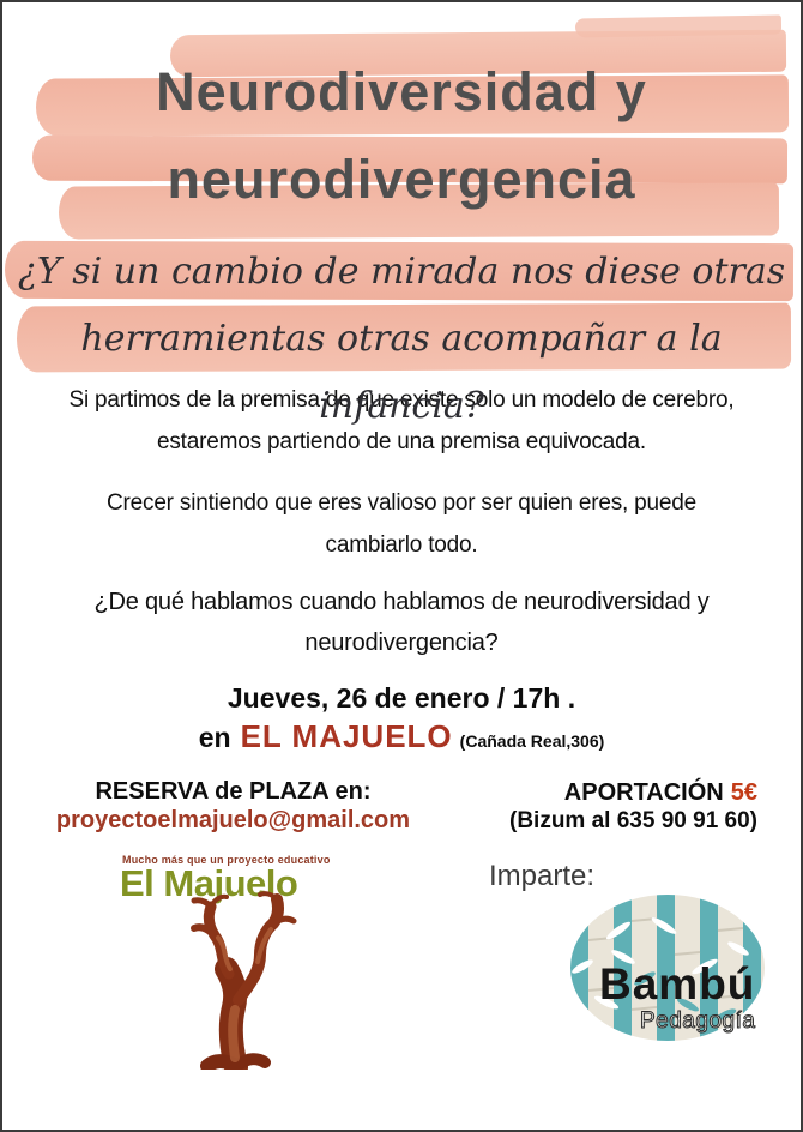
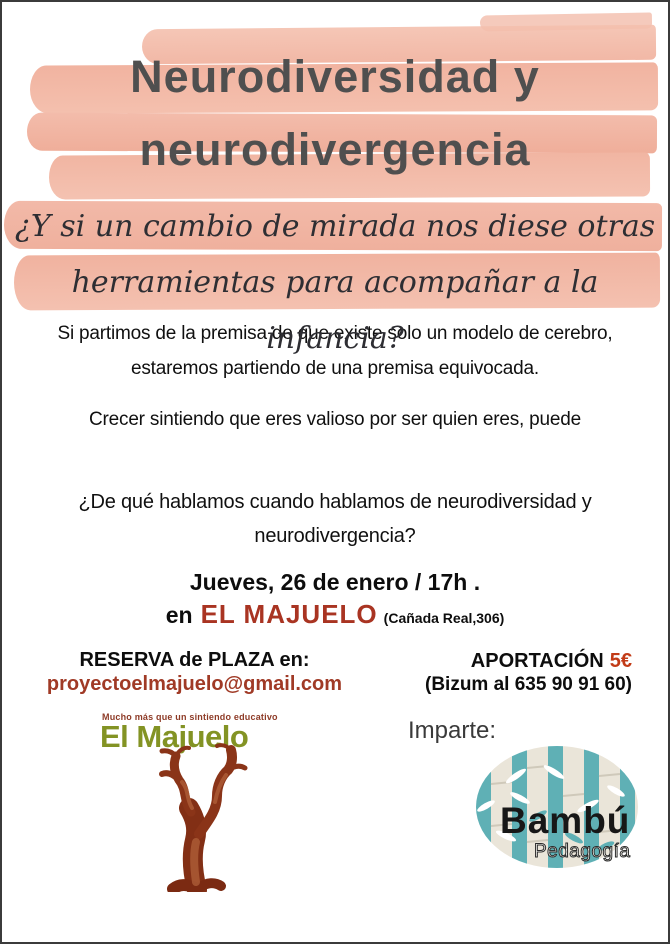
  Neurodiversidad y
  neurodivergencia
  ¿Y si un cambio de mirada nos diese otras
- herramientas otras acompañar a la infancia?
+ herramientas para acompañar a la infancia?
  Si partimos de la premisa de que existe solo un modelo de cerebro,
  estaremos partiendo de una premisa equivocada.
  Crecer sintiendo que eres valioso por ser quien eres, puede
- cambiarlo todo.
  ¿De qué hablamos cuando hablamos de neurodiversidad y
  neurodivergencia?
  Jueves, 26 de enero / 17h .
  en EL MAJUELO (Cañada Real,306)
  RESERVA de PLAZA en:
  proyectoelmajuelo@gmail.com
  APORTACIÓN 5€
  (Bizum al 635 90 91 60)
- Mucho más que un proyecto educativo
+ Mucho más que un sintiendo educativo
  El Majuelo
  Imparte:
  Bambú
  Pedagogía
